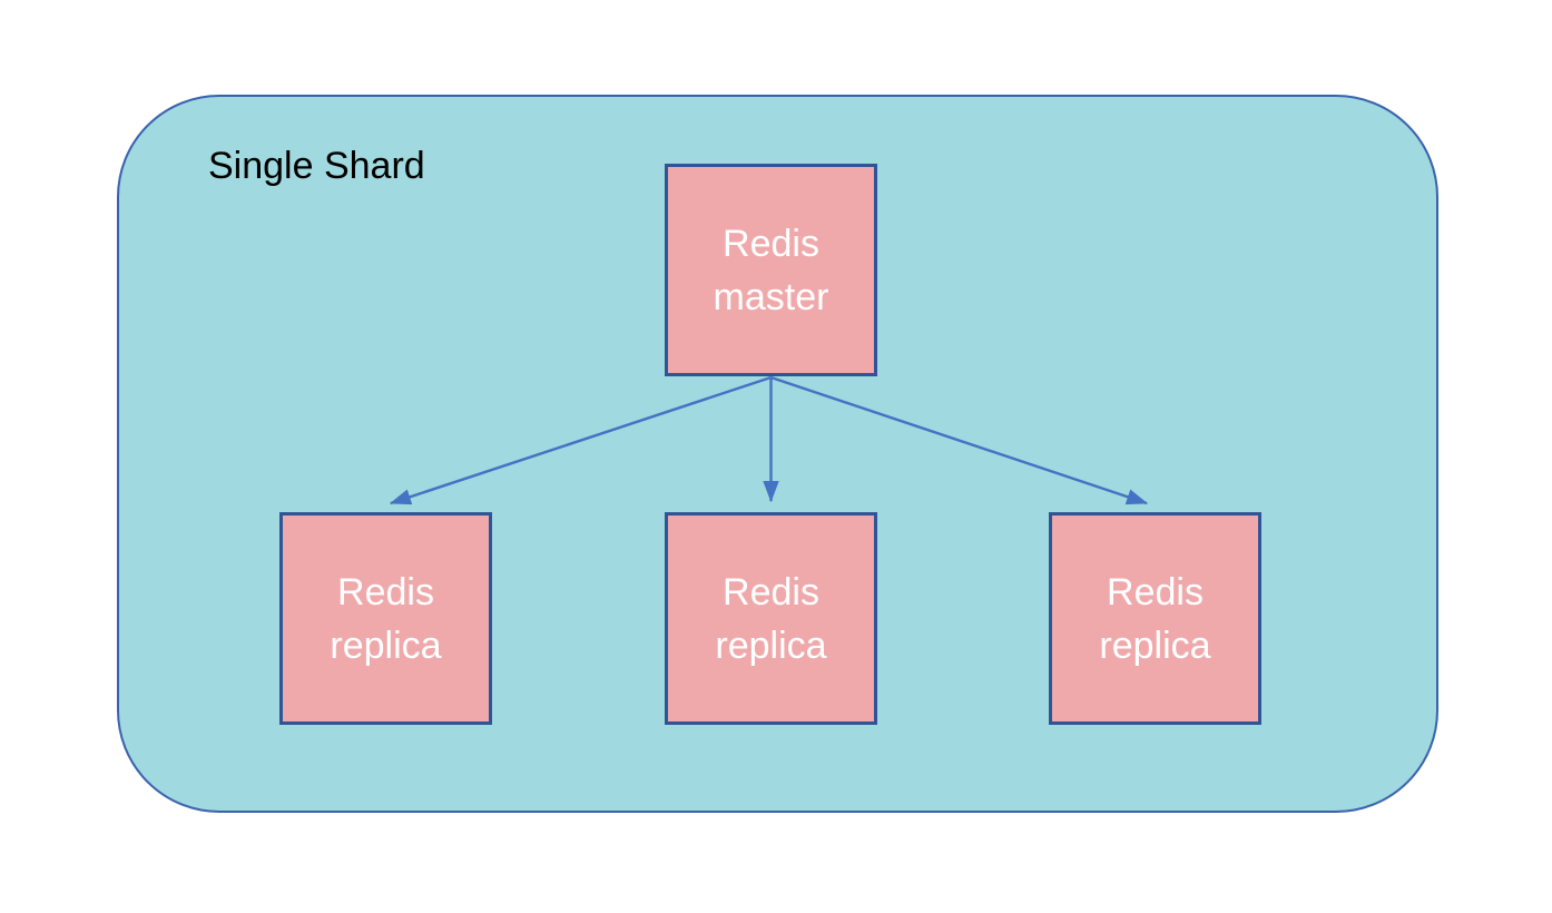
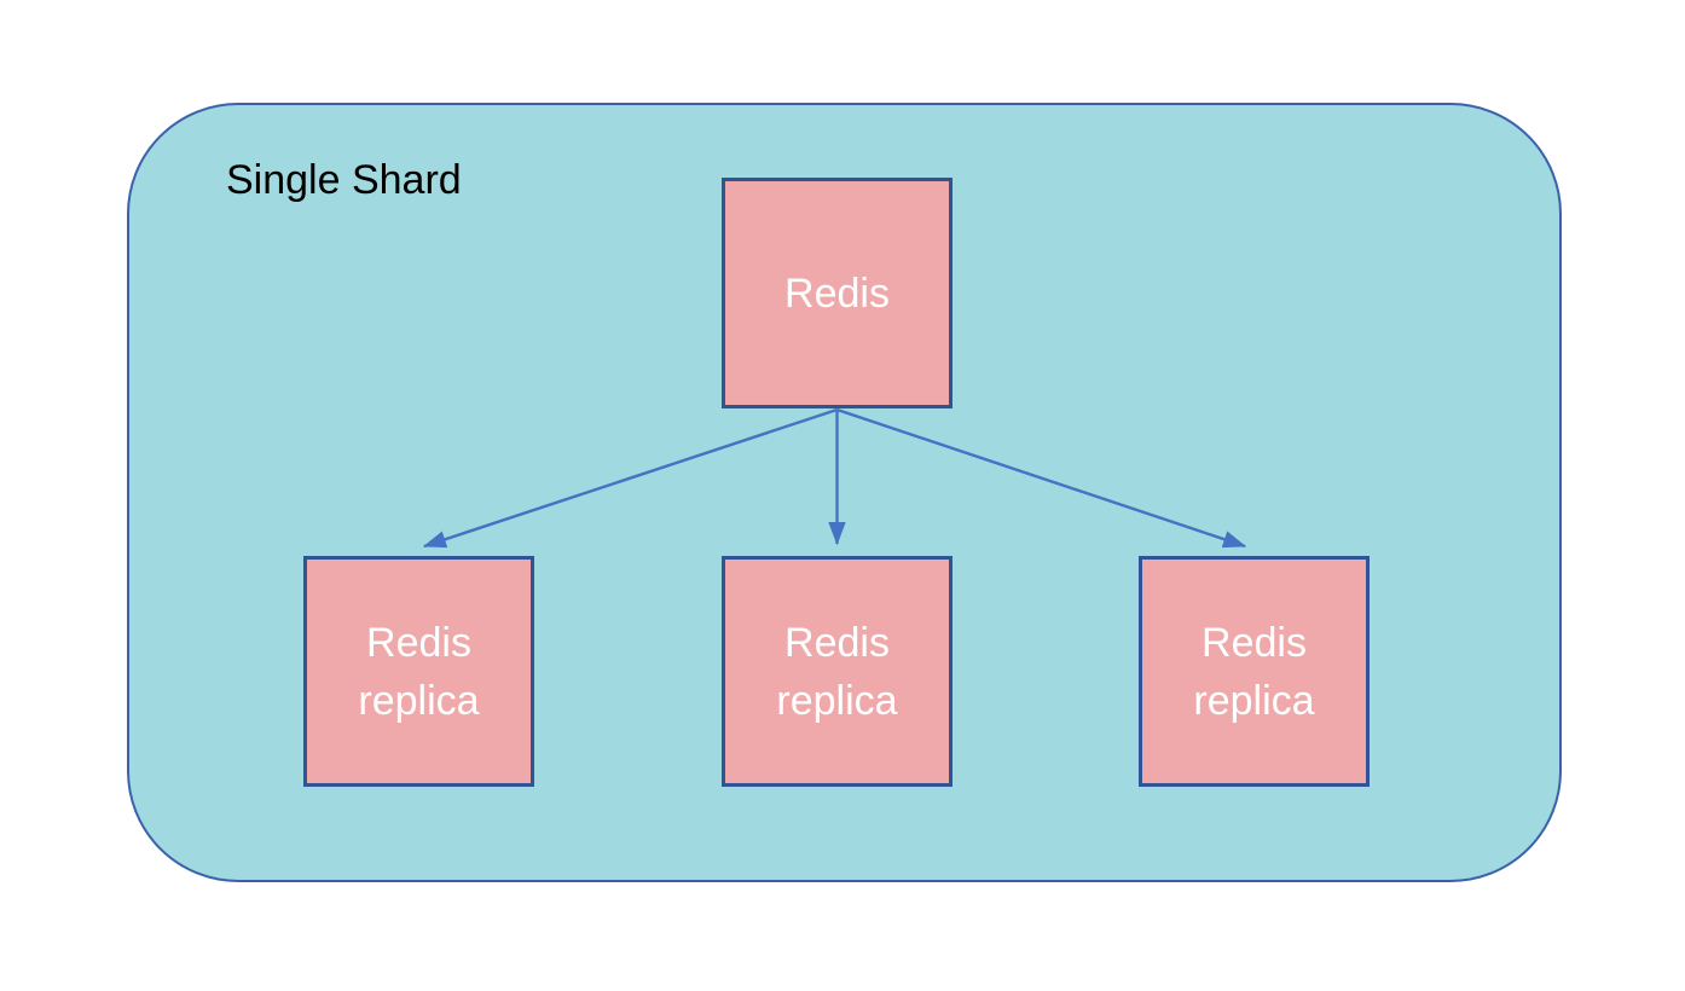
  Single Shard
  Redis
- master
  Redis
  replica
  Redis
  replica
  Redis
  replica
